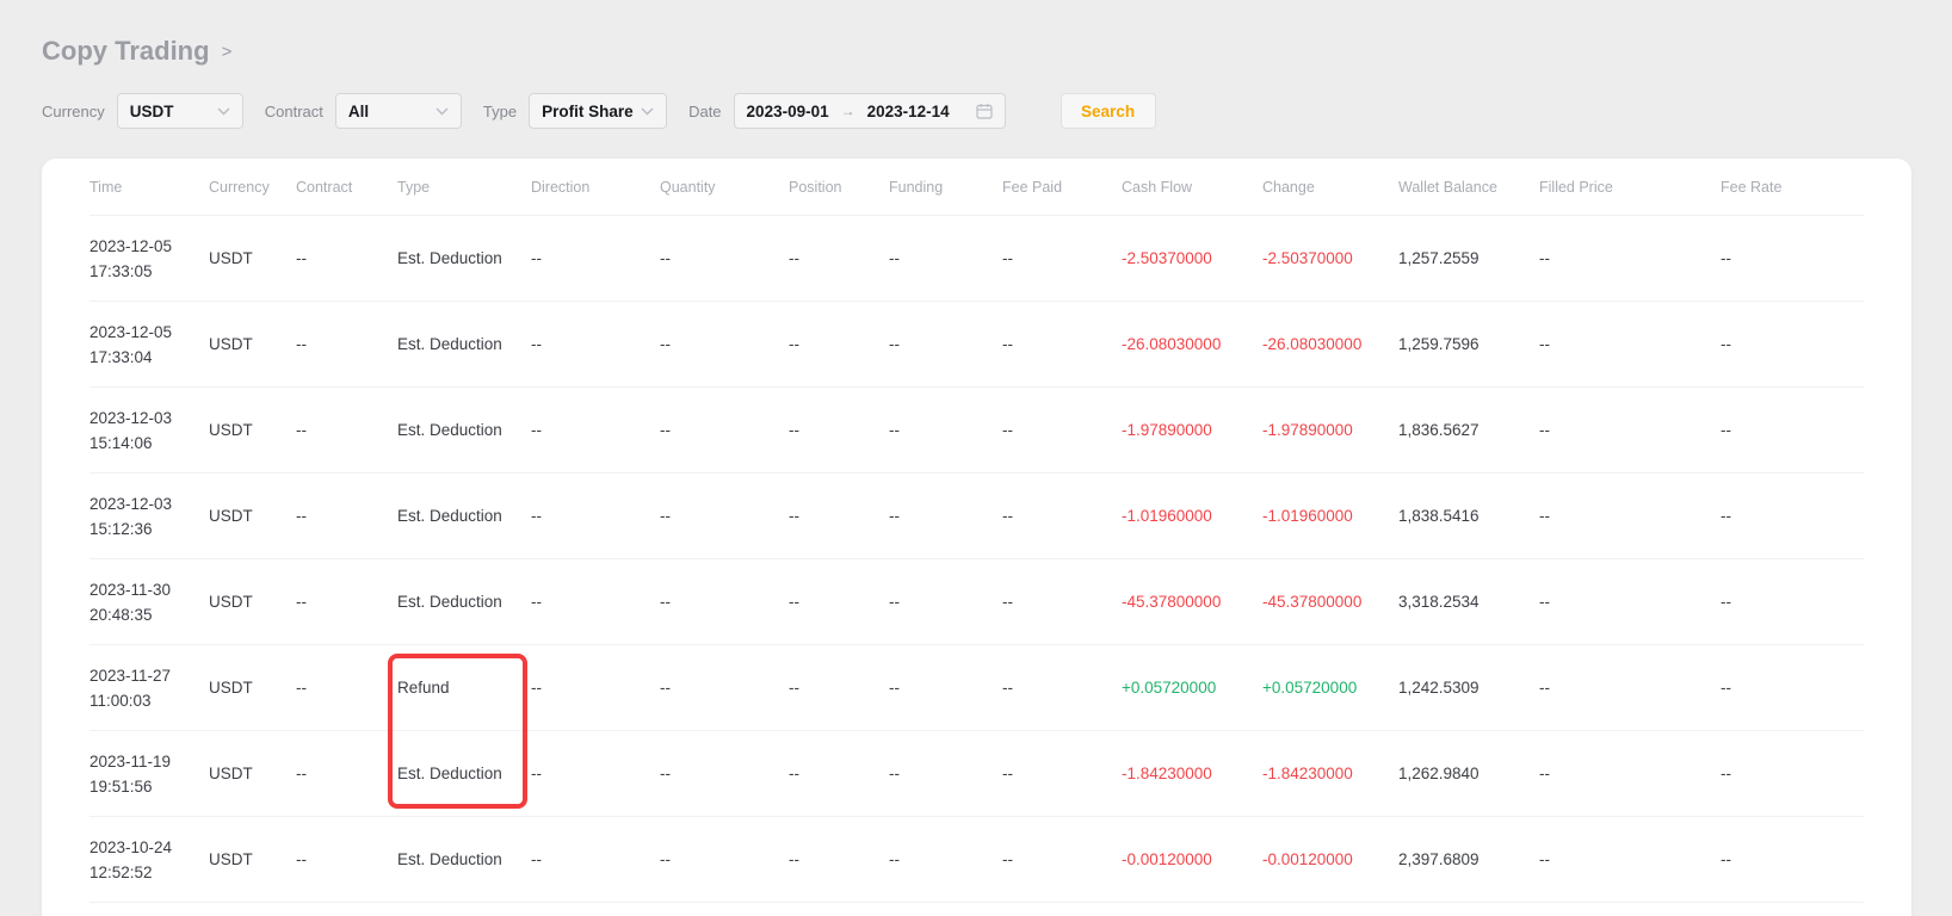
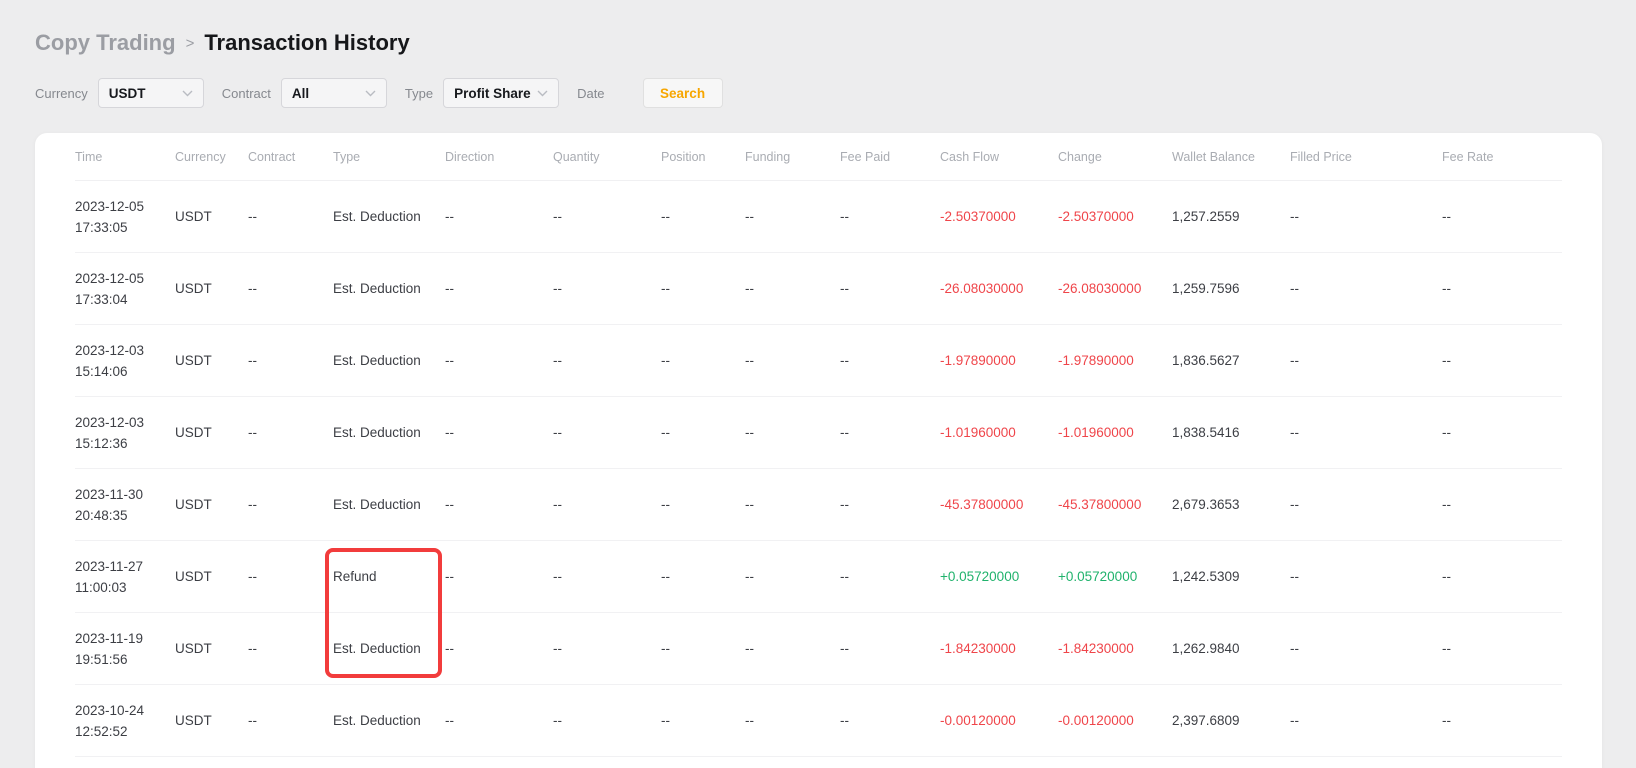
  Copy Trading
  >
+ Transaction History
  Currency
  USDT
  Contract
  All
  Type
  Profit Share
  Date
- 2023-09-01
- →
- 2023-12-14
  Search
  Time
  Currency
  Contract
  Type
  Direction
  Quantity
  Position
  Funding
  Fee Paid
  Cash Flow
  Change
  Wallet Balance
  Filled Price
  Fee Rate
  2023-12-05
  17:33:05
  USDT
  --
  Est. Deduction
  --
  --
  --
  --
  --
  -2.50370000
  -2.50370000
  1,257.2559
  --
  --
  2023-12-05
  17:33:04
  USDT
  --
  Est. Deduction
  --
  --
  --
  --
  --
  -26.08030000
  -26.08030000
  1,259.7596
  --
  --
  2023-12-03
  15:14:06
  USDT
  --
  Est. Deduction
  --
  --
  --
  --
  --
  -1.97890000
  -1.97890000
  1,836.5627
  --
  --
  2023-12-03
  15:12:36
  USDT
  --
  Est. Deduction
  --
  --
  --
  --
  --
  -1.01960000
  -1.01960000
  1,838.5416
  --
  --
  2023-11-30
  20:48:35
  USDT
  --
  Est. Deduction
  --
  --
  --
  --
  --
  -45.37800000
  -45.37800000
- 3,318.2534
+ 2,679.3653
  --
  --
  2023-11-27
  11:00:03
  USDT
  --
  Refund
  --
  --
  --
  --
  --
  +0.05720000
  +0.05720000
  1,242.5309
  --
  --
  2023-11-19
  19:51:56
  USDT
  --
  Est. Deduction
  --
  --
  --
  --
  --
  -1.84230000
  -1.84230000
  1,262.9840
  --
  --
  2023-10-24
  12:52:52
  USDT
  --
  Est. Deduction
  --
  --
  --
  --
  --
  -0.00120000
  -0.00120000
  2,397.6809
  --
  --
